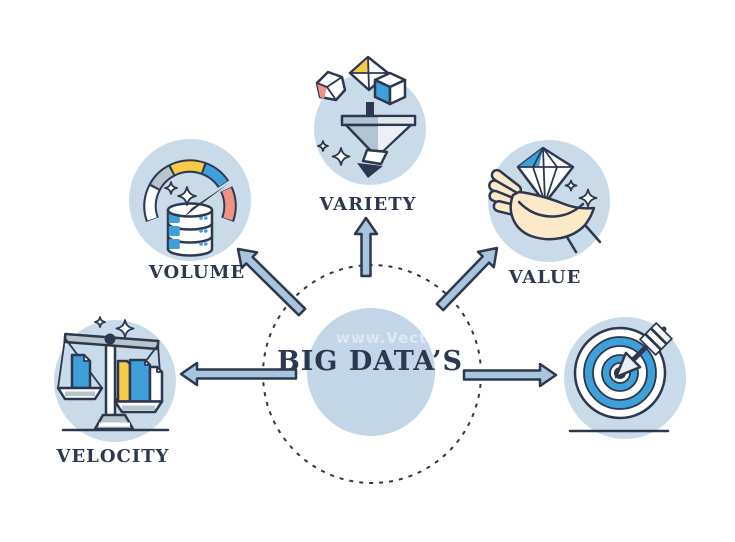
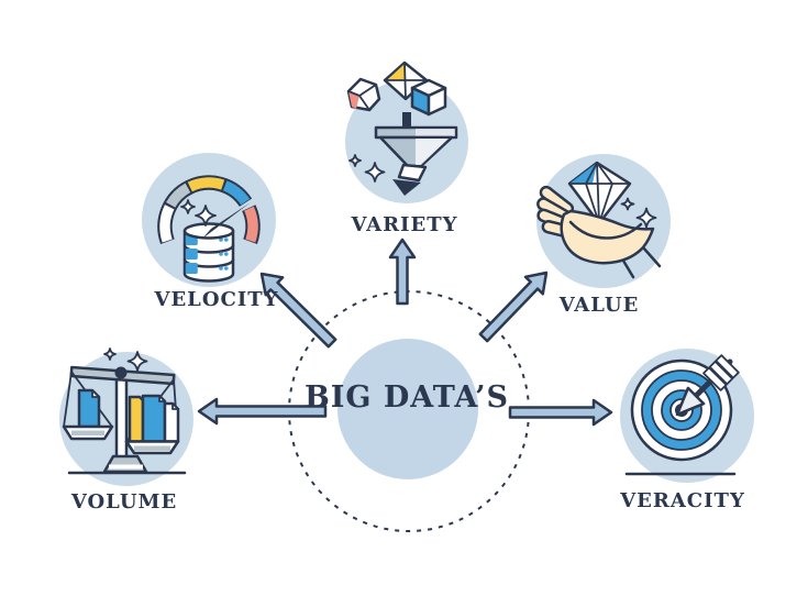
- www.Vecto
  BIG DATA’S
- VOLUME
+ VELOCITY
  VARIETY
  VALUE
- VELOCITY
+ VOLUME
+ VERACITY
